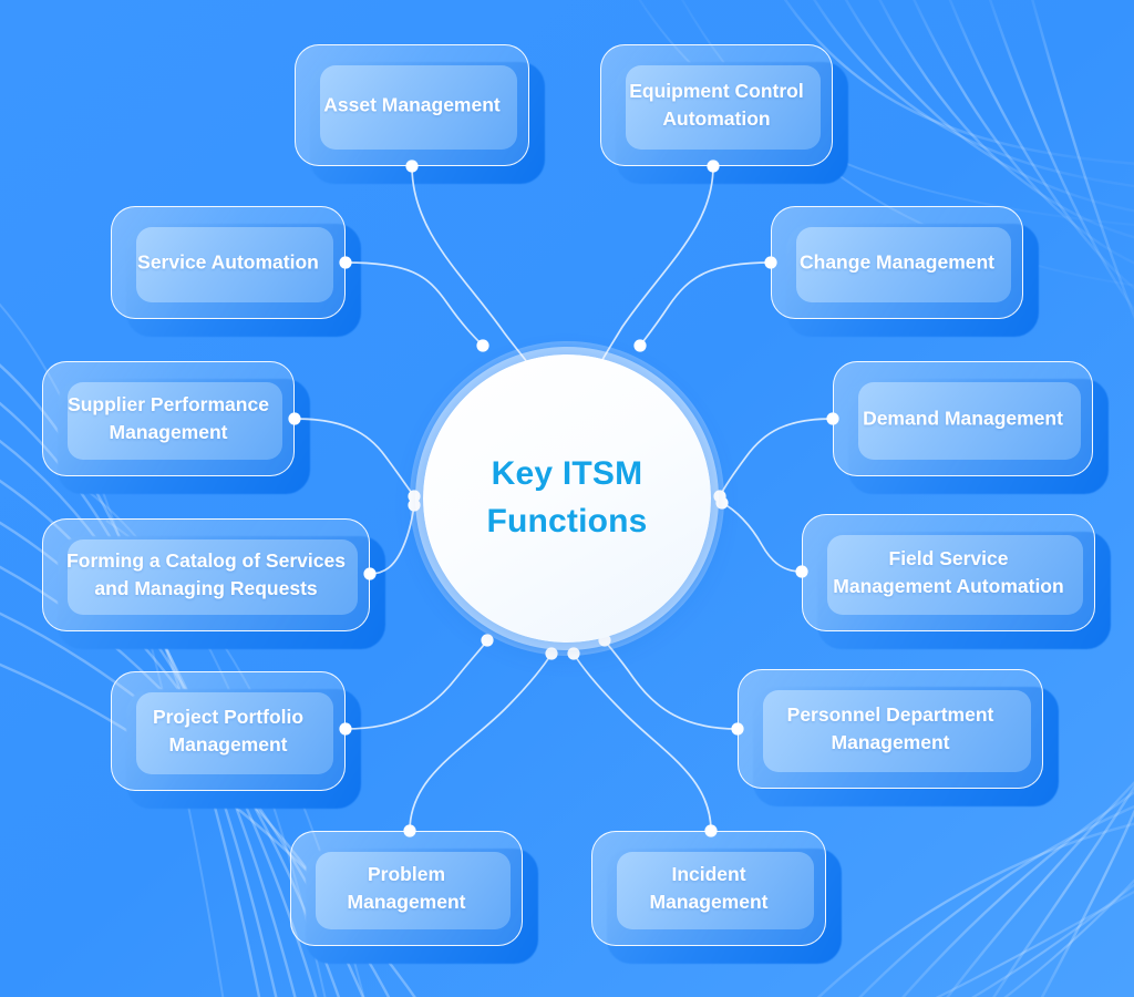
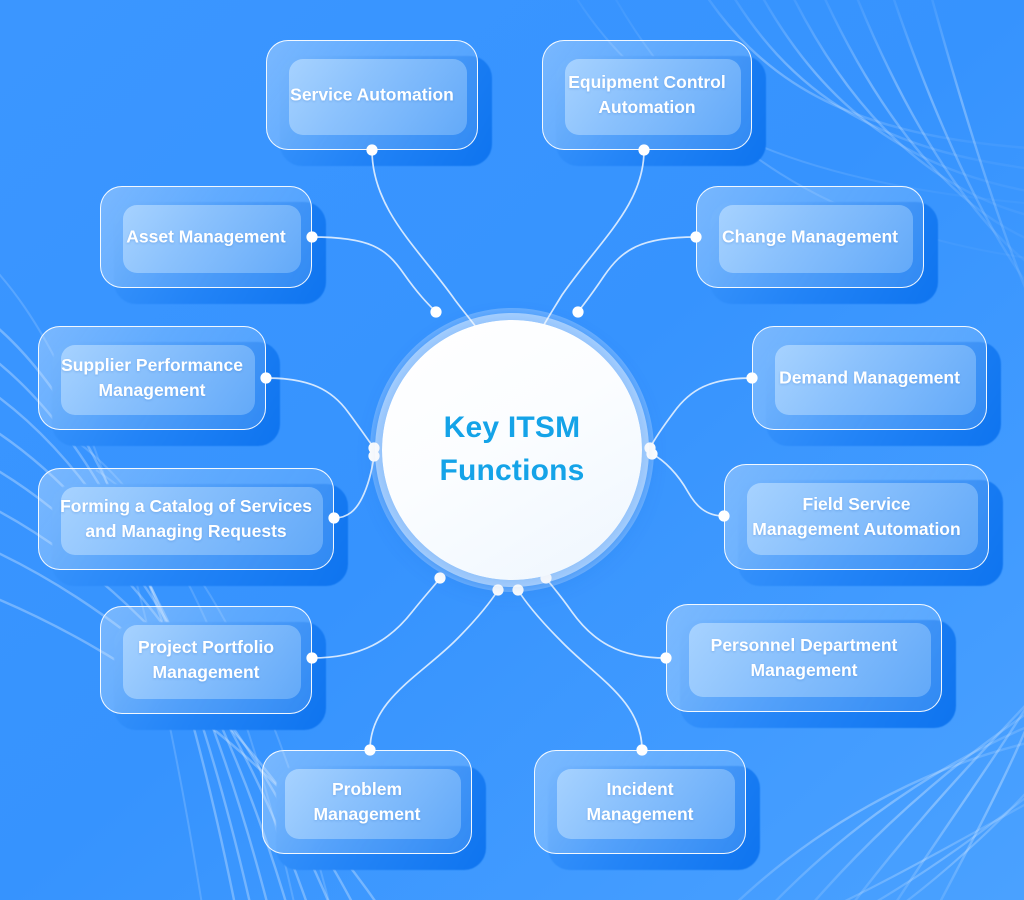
  Key ITSM
  Functions
- Asset Management
+ Service Automation
  Equipment Control
  Automation
- Service Automation
+ Asset Management
  Change Management
  Supplier Performance
  Management
  Demand Management
  Forming a Catalog of Services
  and Managing Requests
  Field Service
  Management Automation
  Project Portfolio
  Management
  Personnel Department
  Management
  Problem
  Management
  Incident
  Management
